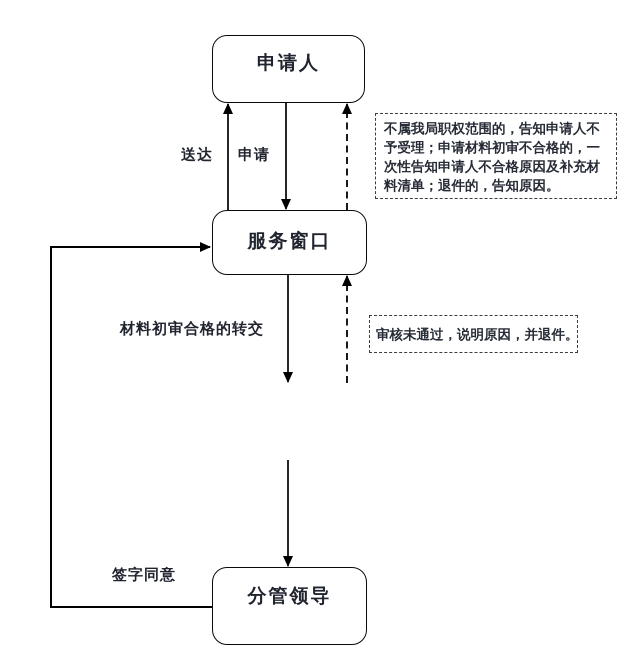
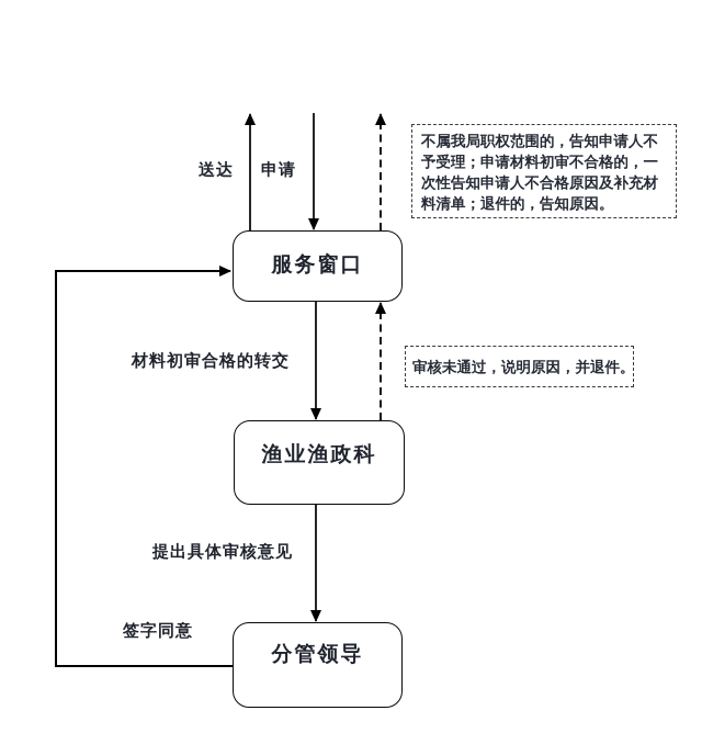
- 申请人
  服务窗口
+ 渔业渔政科
  分管领导
  送达
  申请
  材料初审合格的转交
+ 提出具体审核意见
  签字同意
  不属我局职权范围的，告知申请人不予受理；申请材料初审不合格的，一次性告知申请人不合格原因及补充材料清单；退件的，告知原因。
  审核未通过，说明原因，并退件。
